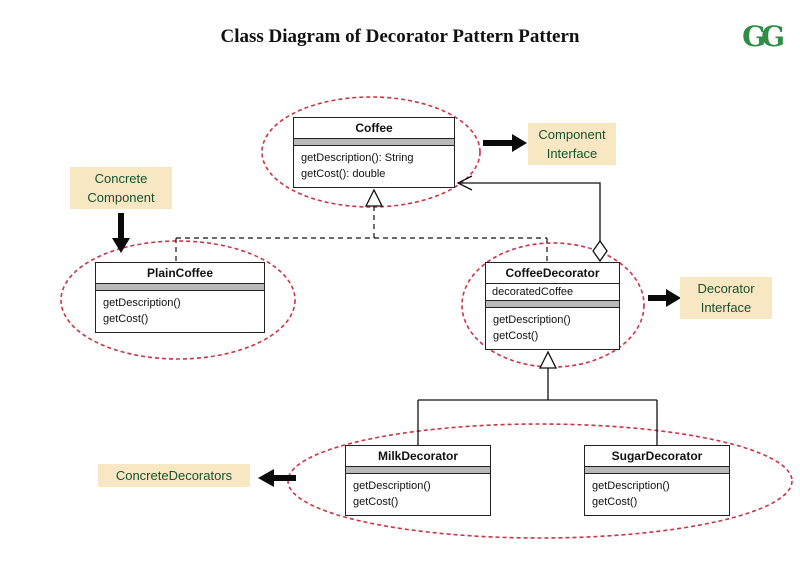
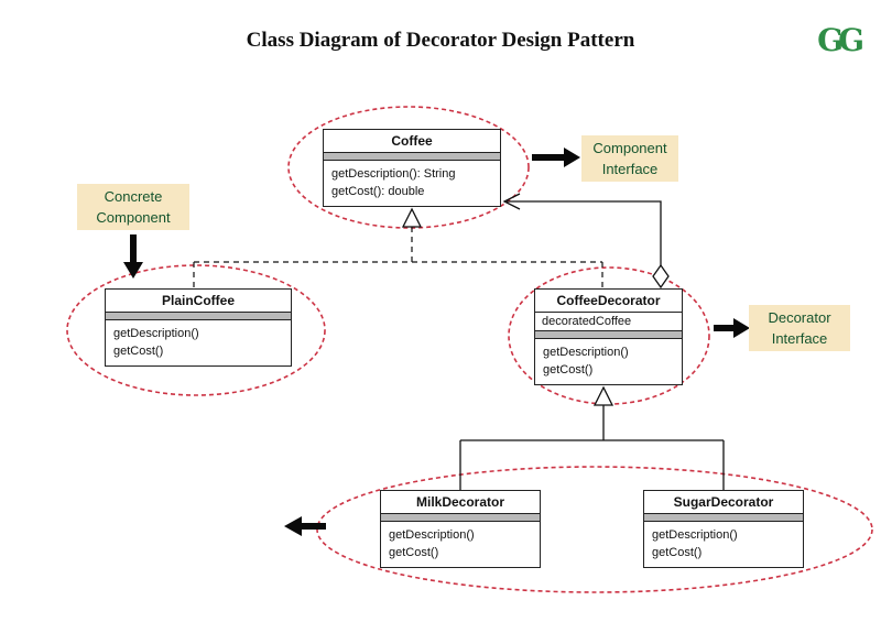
- Class Diagram of Decorator Pattern Pattern
+ Class Diagram of Decorator Design Pattern
  GG
  Coffee
  getDescription(): String
  getCost(): double
  PlainCoffee
  getDescription()
  getCost()
  CoffeeDecorator
  decoratedCoffee
  getDescription()
  getCost()
  MilkDecorator
  getDescription()
  getCost()
  SugarDecorator
  getDescription()
  getCost()
  Component
  Interface
  Concrete
  Component
  Decorator
  Interface
- ConcreteDecorators
